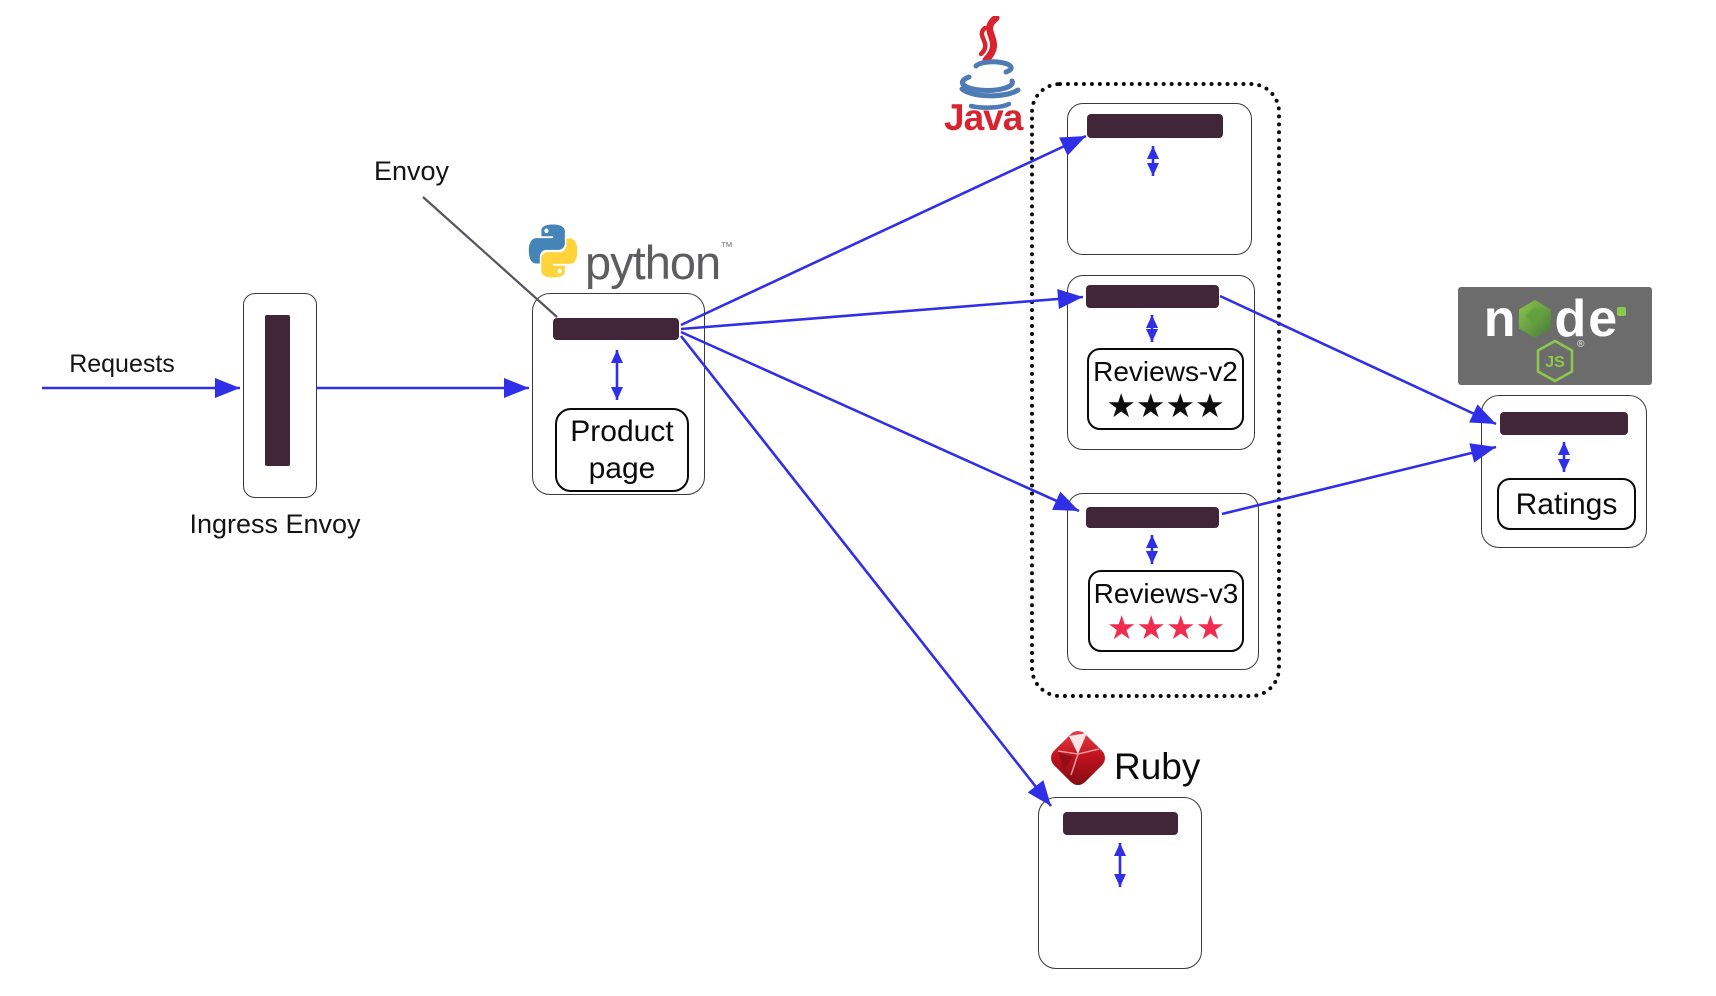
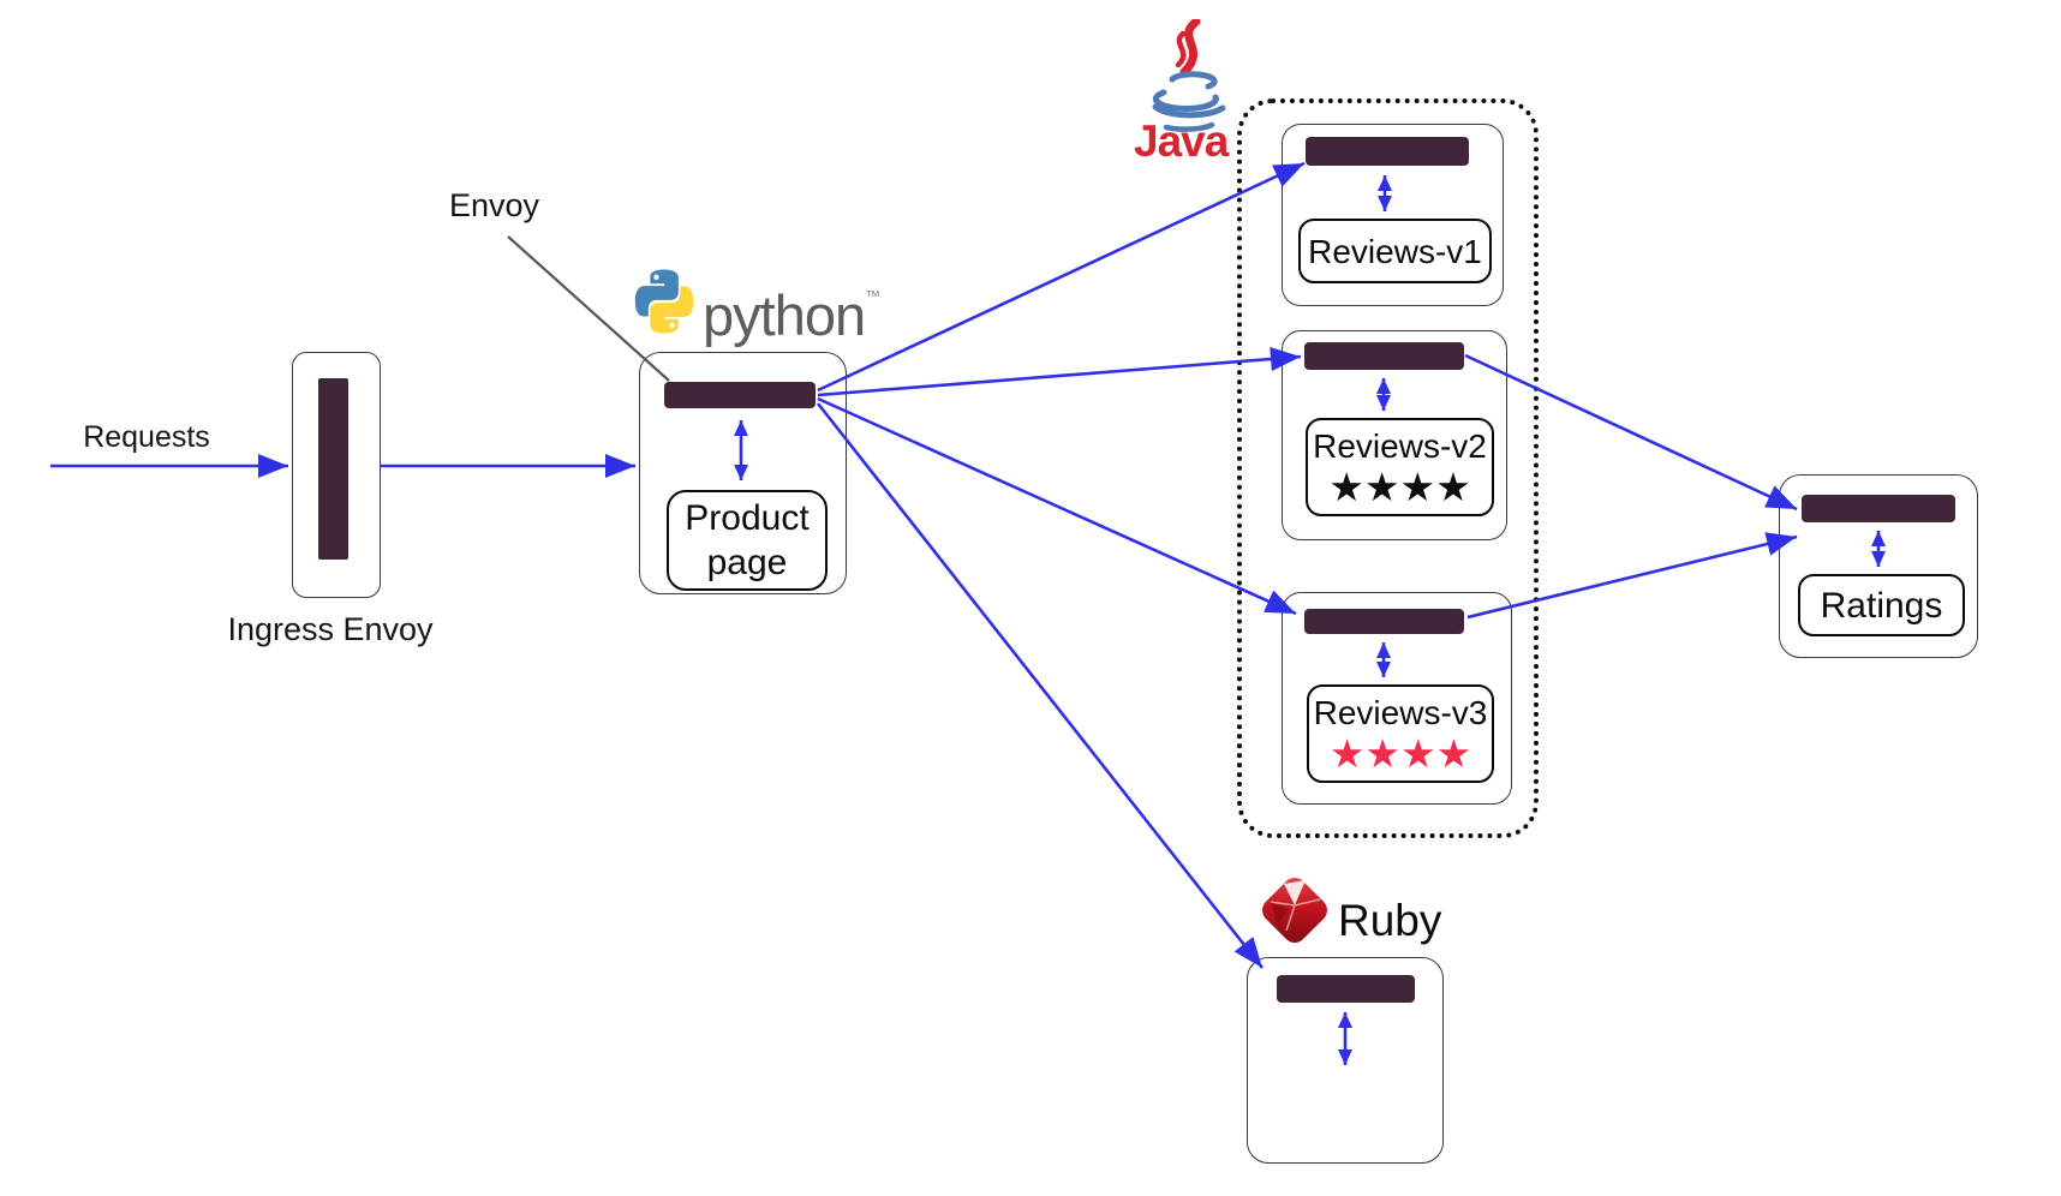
  Requests
  Ingress Envoy
  Envoy
  python™
  Product
  page
  Java
+ Reviews-v1
  Reviews-v2
  ★★★★
  Reviews-v3
  ★★★★
- n
- d
- e
- JS
- ®
  Ratings
  Ruby
